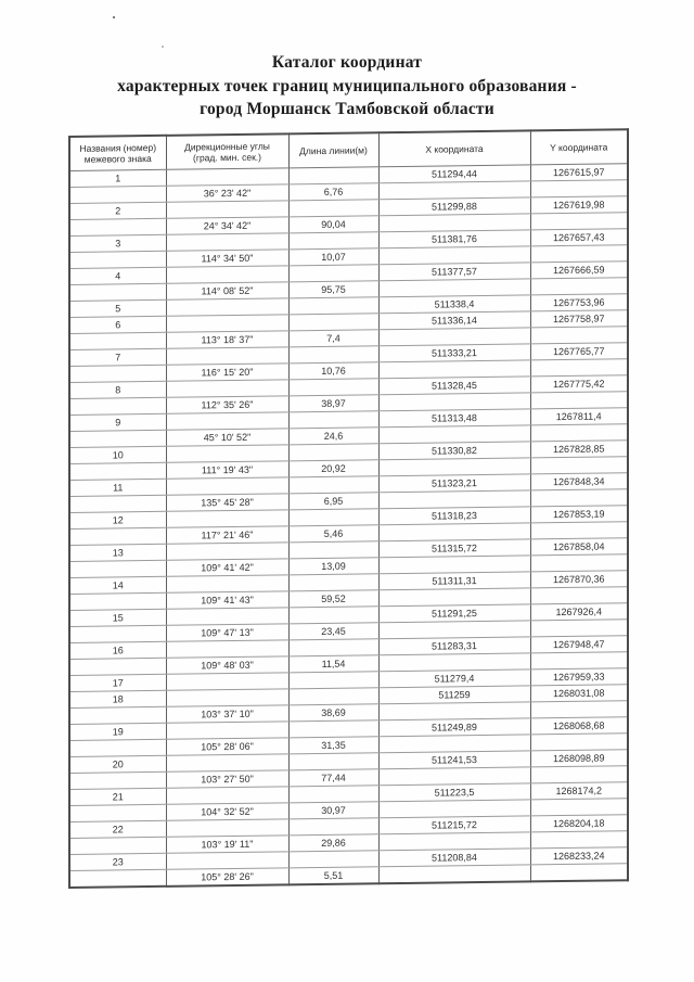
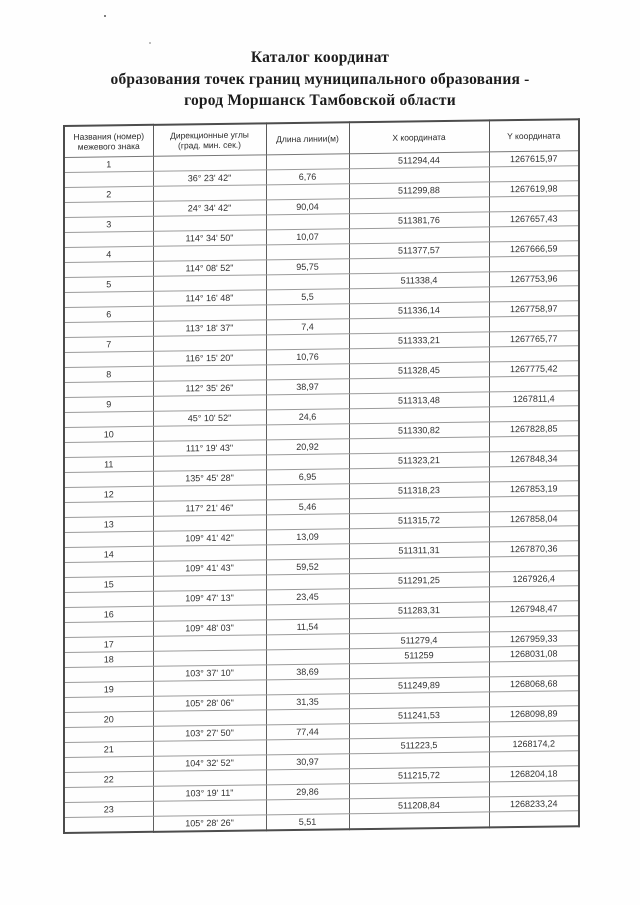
  Каталог координат
- характерных точек границ муниципального образования -
+ образования точек границ муниципального образования -
  город Моршанск Тамбовской области
  Названия (номер) межевого знака	Дирекционные углы (град. мин. сек.)	Длина линии(м)	X координата	Y координата
  1			511294,44	1267615,97
  	36° 23' 42"	6,76
  2			511299,88	1267619,98
  	24° 34' 42"	90,04
  3			511381,76	1267657,43
  	114° 34' 50"	10,07
  4			511377,57	1267666,59
  	114° 08' 52"	95,75
  5			511338,4	1267753,96
+ 	114° 16' 48"	5,5
  6			511336,14	1267758,97
  	113° 18' 37"	7,4
  7			511333,21	1267765,77
  	116° 15' 20"	10,76
  8			511328,45	1267775,42
  	112° 35' 26"	38,97
  9			511313,48	1267811,4
  	45° 10' 52"	24,6
  10			511330,82	1267828,85
  	111° 19' 43"	20,92
  11			511323,21	1267848,34
  	135° 45' 28"	6,95
  12			511318,23	1267853,19
  	117° 21' 46"	5,46
  13			511315,72	1267858,04
  	109° 41' 42"	13,09
  14			511311,31	1267870,36
  	109° 41' 43"	59,52
  15			511291,25	1267926,4
  	109° 47' 13"	23,45
  16			511283,31	1267948,47
  	109° 48' 03"	11,54
  17			511279,4	1267959,33
  18			511259	1268031,08
  	103° 37' 10"	38,69
  19			511249,89	1268068,68
  	105° 28' 06"	31,35
  20			511241,53	1268098,89
  	103° 27' 50"	77,44
  21			511223,5	1268174,2
  	104° 32' 52"	30,97
  22			511215,72	1268204,18
  	103° 19' 11"	29,86
  23			511208,84	1268233,24
  	105° 28' 26"	5,51
